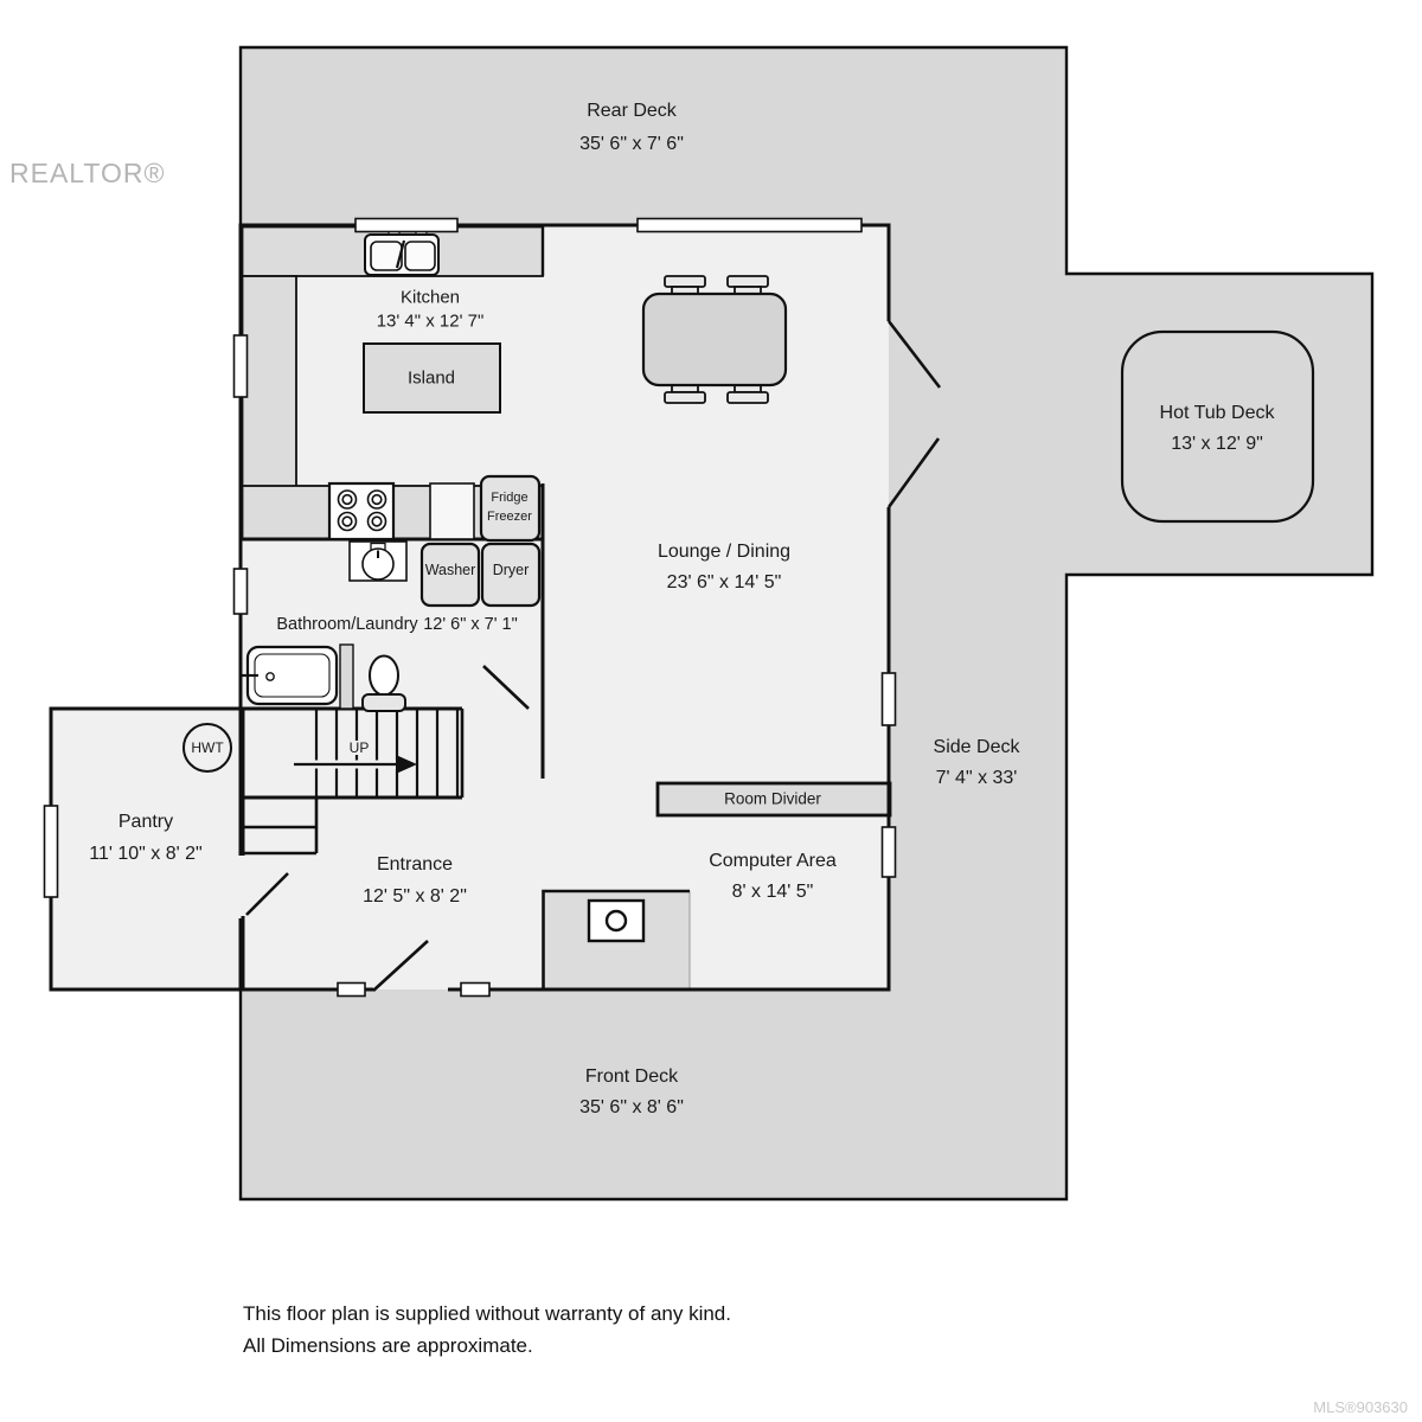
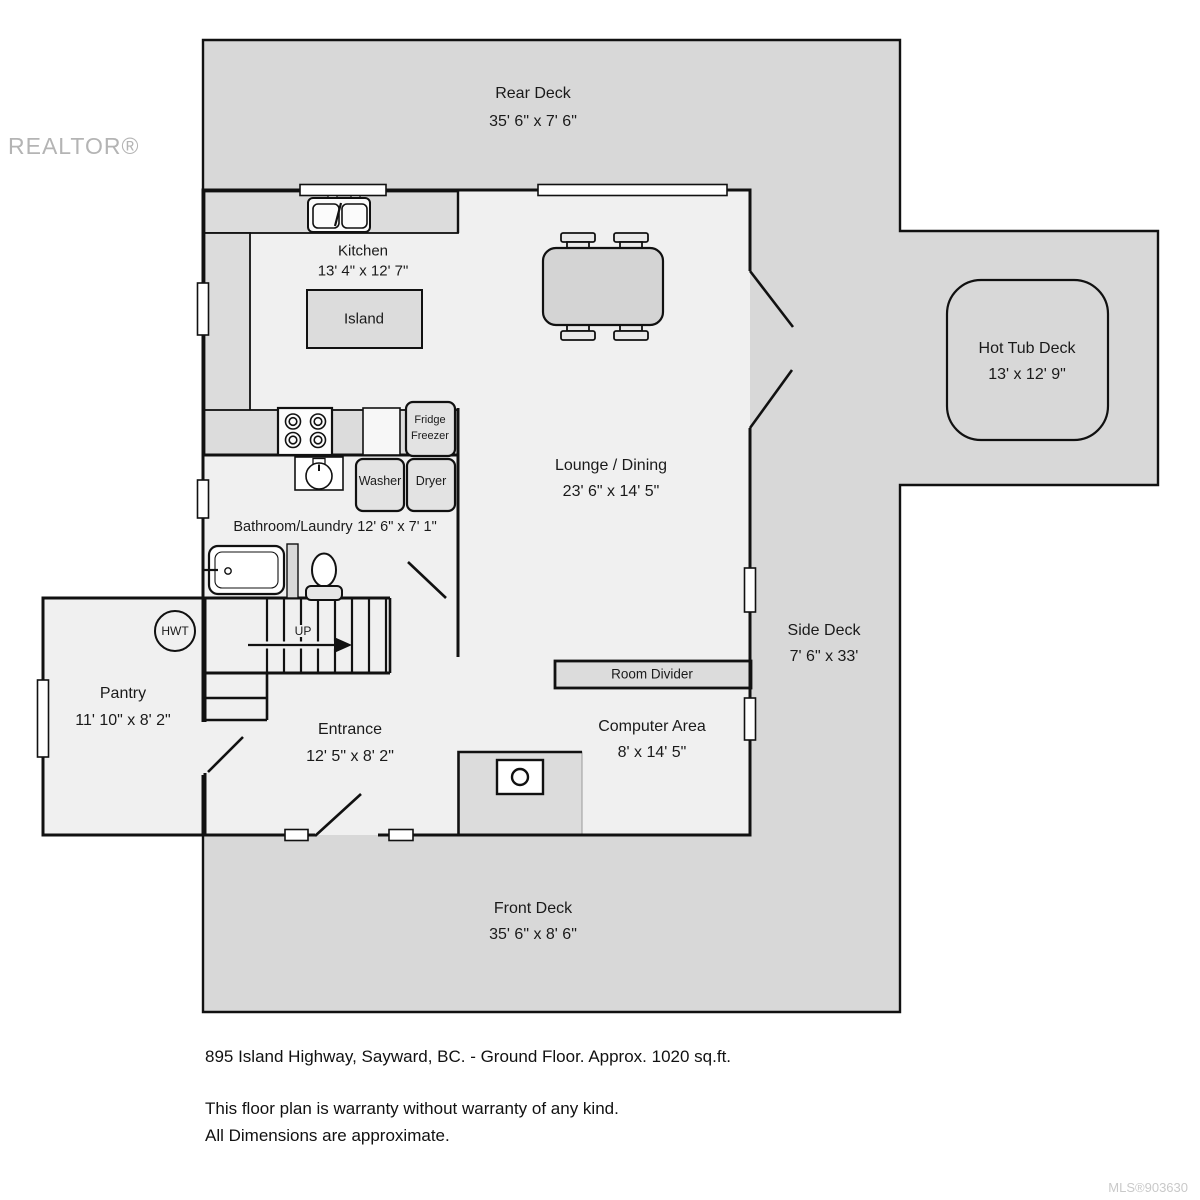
  REALTOR®
  Rear Deck
  35' 6" x 7' 6"
  Kitchen
  13' 4" x 12' 7"
  Island
  Lounge / Dining
  23' 6" x 14' 5"
  Hot Tub Deck
  13' x 12' 9"
  Fridge
  Freezer
  Washer
  Dryer
  Bathroom/Laundry
  12' 6" x 7' 1"
  HWT
  UP
  Pantry
  11' 10" x 8' 2"
  Entrance
  12' 5" x 8' 2"
  Room Divider
  Computer Area
  8' x 14' 5"
  Side Deck
- 7' 4" x 33'
+ 7' 6" x 33'
  Front Deck
  35' 6" x 8' 6"
+ 895 Island Highway, Sayward, BC. - Ground Floor. Approx. 1020 sq.ft.
- This floor plan is supplied without warranty of any kind.
+ This floor plan is warranty without warranty of any kind.
  All Dimensions are approximate.
  MLS®903630
